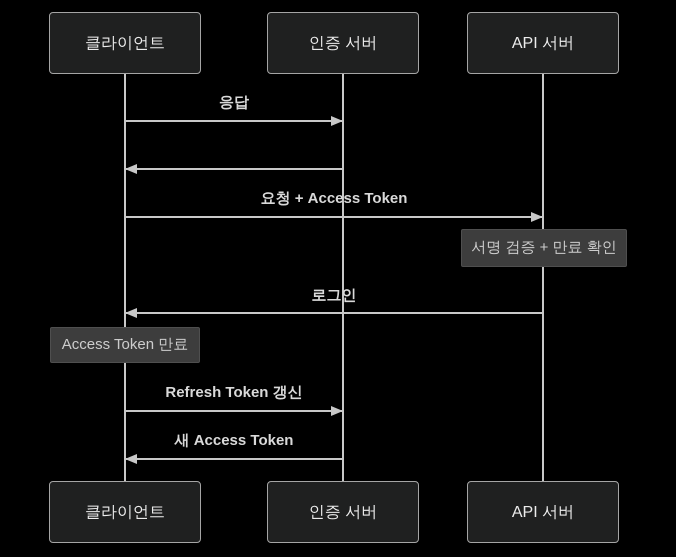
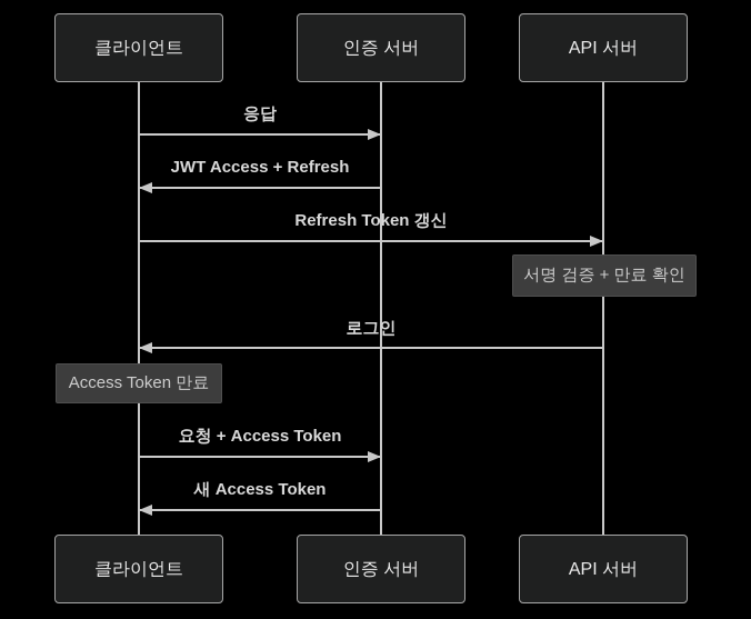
  클라이언트
  인증 서버
  API 서버
  응답
+ JWT Access + Refresh
- 요청 + Access Token
+ Refresh Token 갱신
  서명 검증 + 만료 확인
  로그인
  Access Token 만료
- Refresh Token 갱신
+ 요청 + Access Token
  새 Access Token
  클라이언트
  인증 서버
  API 서버
